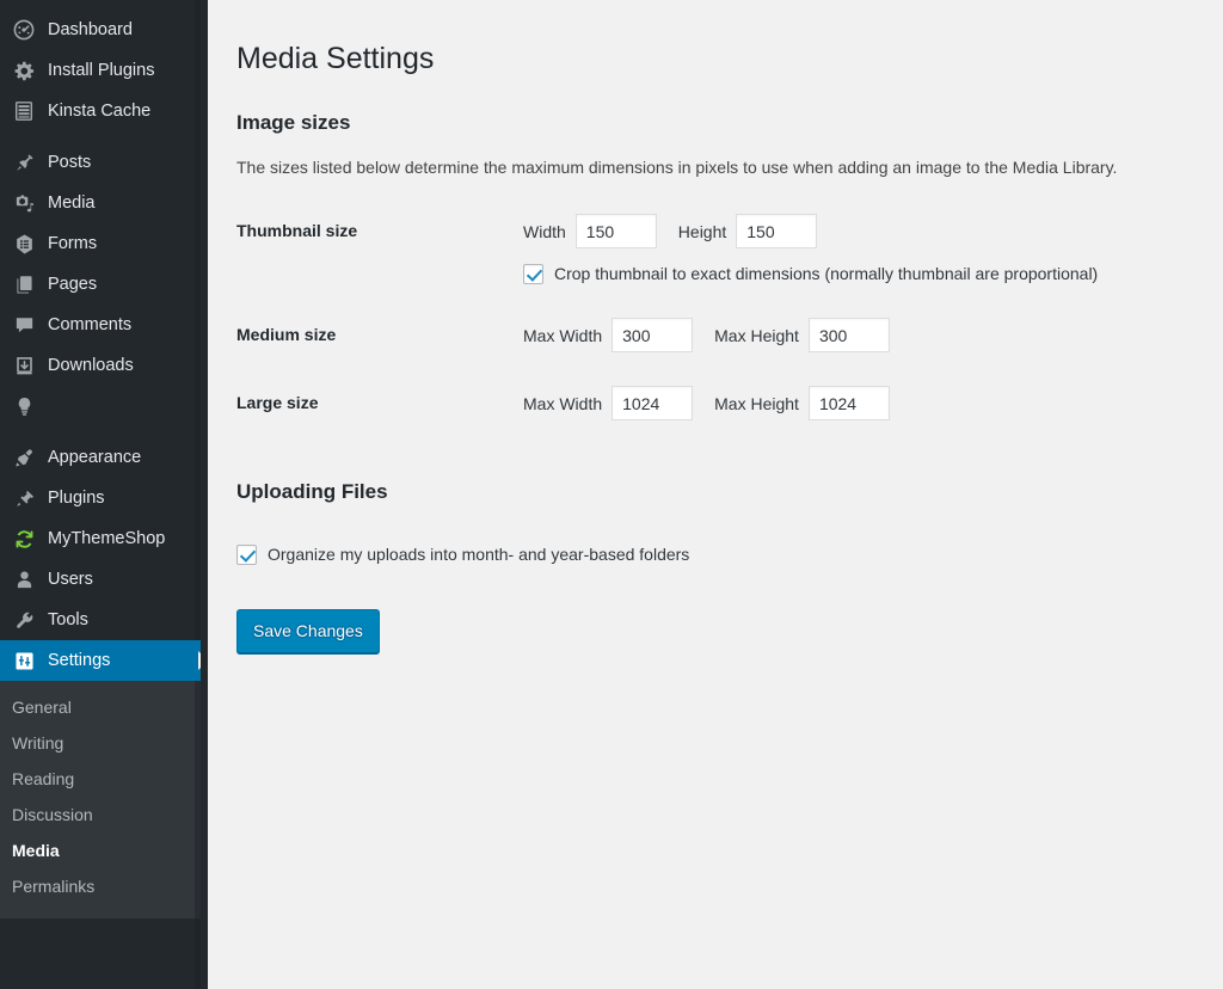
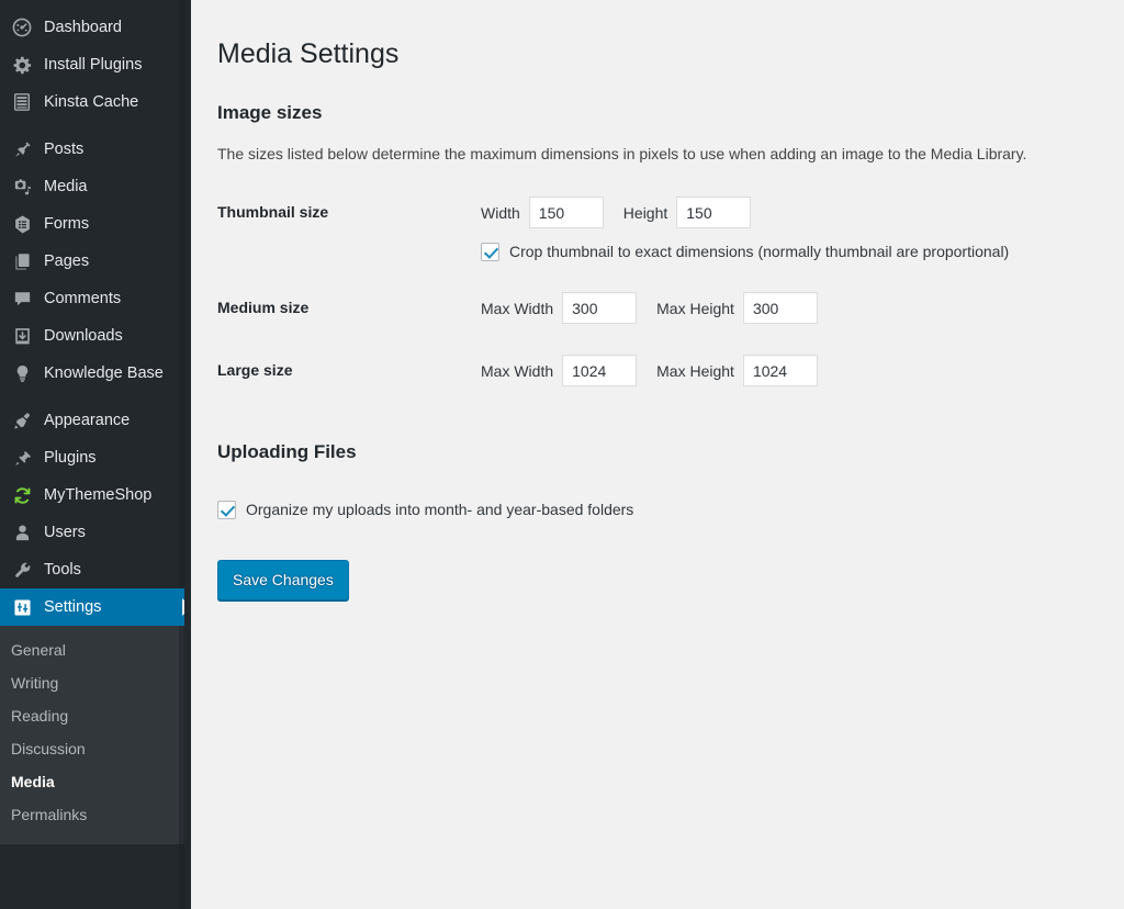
  Dashboard
  Install Plugins
  Kinsta Cache
  Posts
  Media
  Forms
  Pages
  Comments
  Downloads
+ Knowledge Base
  Appearance
  Plugins
  MyThemeShop
  Users
  Tools
  Settings
  General
  Writing
  Reading
  Discussion
  Media
  Permalinks
  Media Settings
  Image sizes
  The sizes listed below determine the maximum dimensions in pixels to use when adding an image to the Media Library.
  Thumbnail size	Width 150 Height 150 Crop thumbnail to exact dimensions (normally thumbnail are proportional)
  Medium size	Max Width 300 Max Height 300
  Large size	Max Width 1024 Max Height 1024
  Uploading Files
  Organize my uploads into month- and year-based folders
  Save Changes
